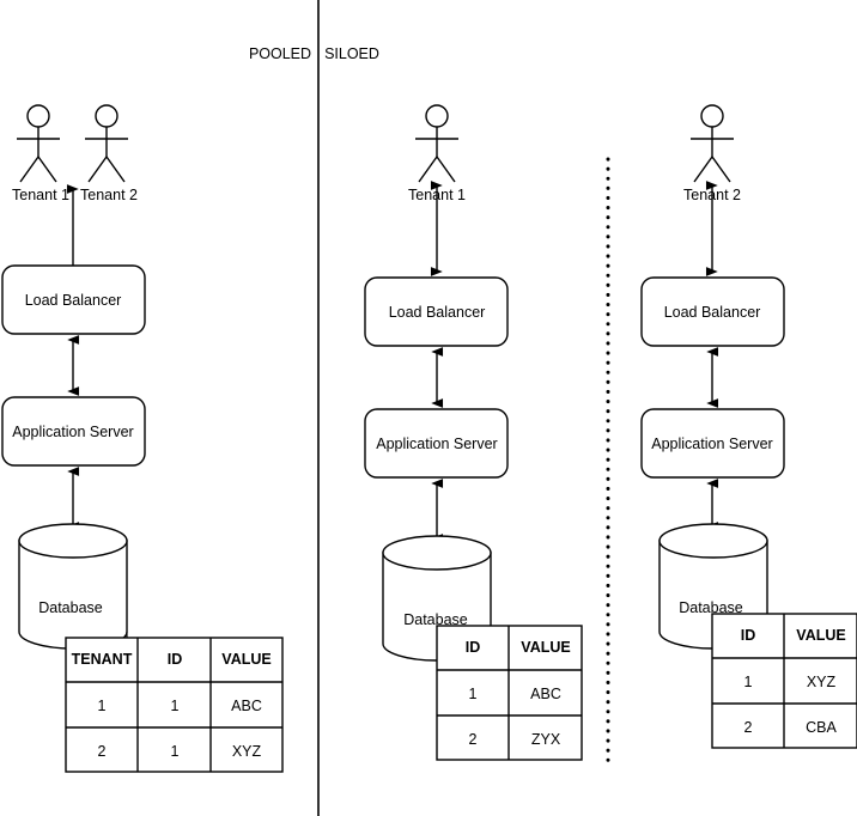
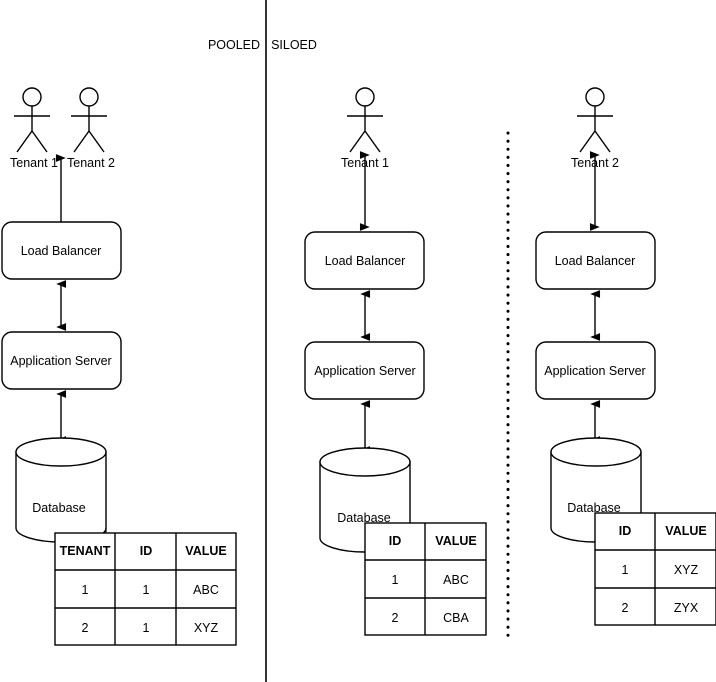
  POOLED
  SILOED
  Tenant 1
  Tenant 2
  Load Balancer
  Application Server
  Database
  TENANT
  ID
  VALUE
  1
  1
  ABC
  2
  1
  XYZ
  Tenant 1
  Load Balancer
  Application Server
  Database
  ID
  VALUE
  1
  ABC
  2
- ZYX
+ CBA
  Tenant 2
  Load Balancer
  Application Server
  Database
  ID
  VALUE
  1
  XYZ
  2
- CBA
+ ZYX
